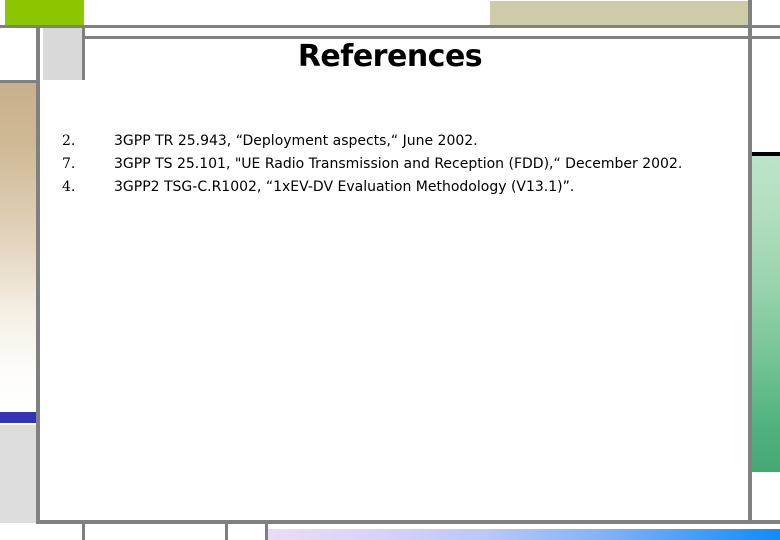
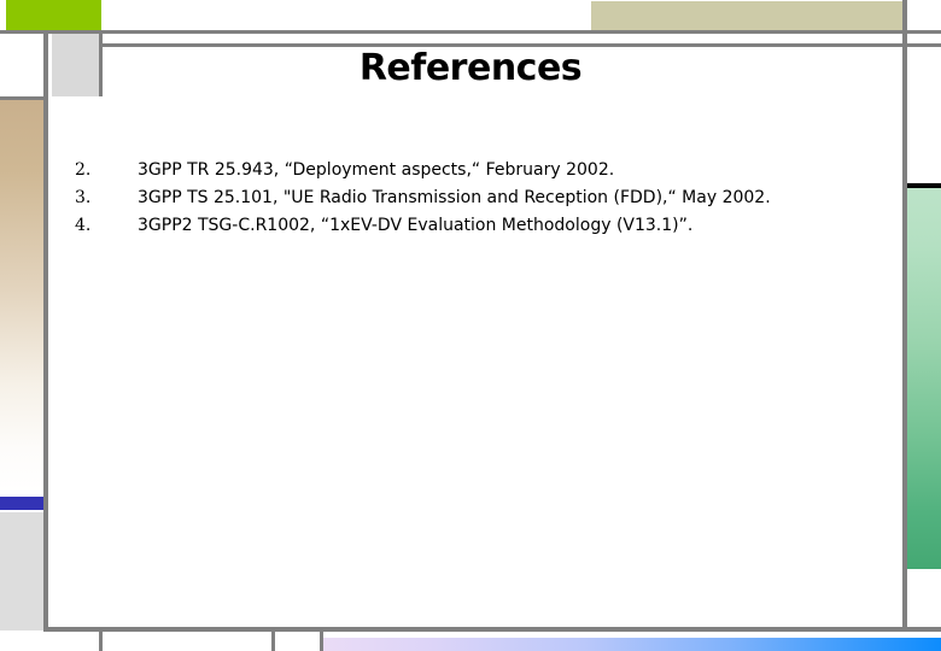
  References
  2.
- 3GPP TR 25.943, “Deployment aspects,“ June 2002.
+ 3GPP TR 25.943, “Deployment aspects,“ February 2002.
- 7.
+ 3.
- 3GPP TS 25.101, "UE Radio Transmission and Reception (FDD),“ December 2002.
+ 3GPP TS 25.101, "UE Radio Transmission and Reception (FDD),“ May 2002.
  4.
  3GPP2 TSG-C.R1002, “1xEV-DV Evaluation Methodology (V13.1)”.
